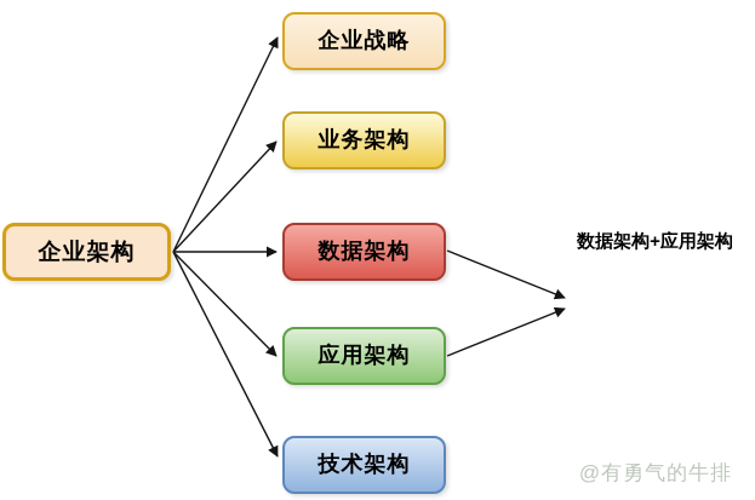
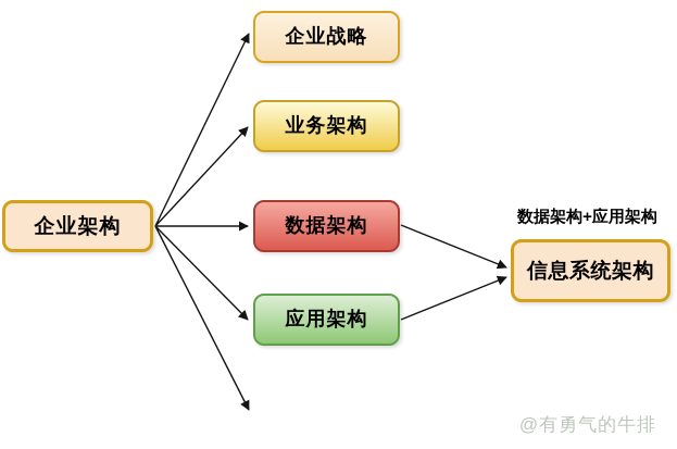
  企业架构
  企业战略
  业务架构
  数据架构
  应用架构
- 技术架构
  数据架构+应用架构
+ 信息系统架构
  @有勇气的牛排
